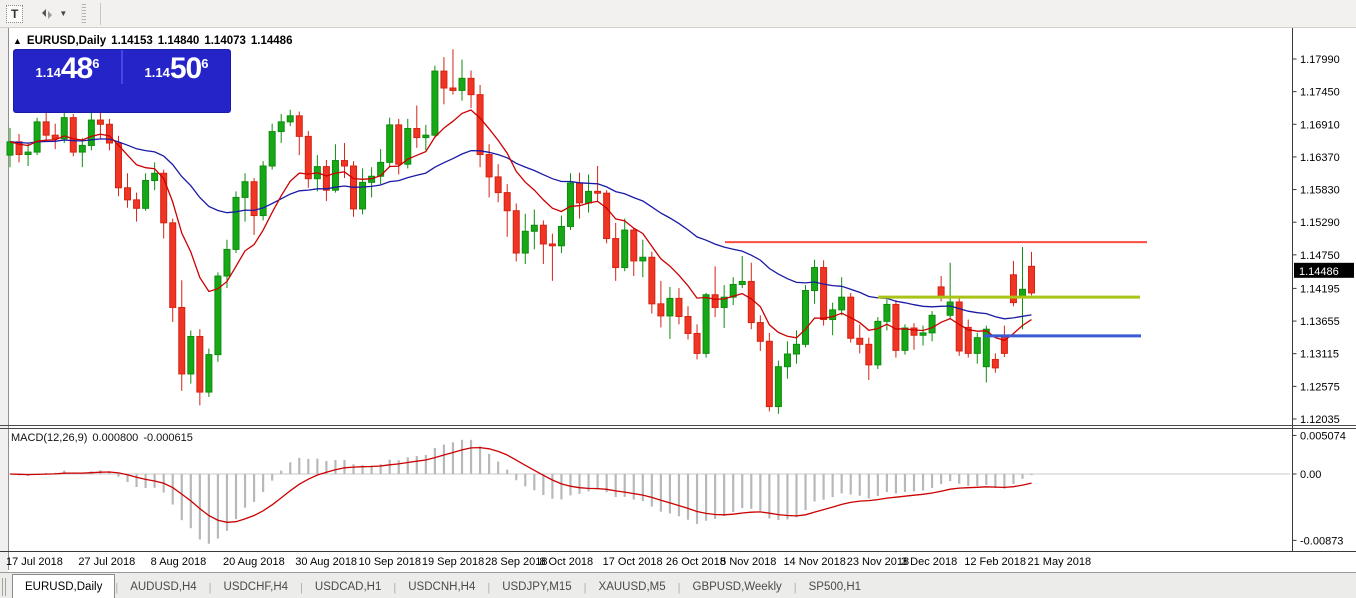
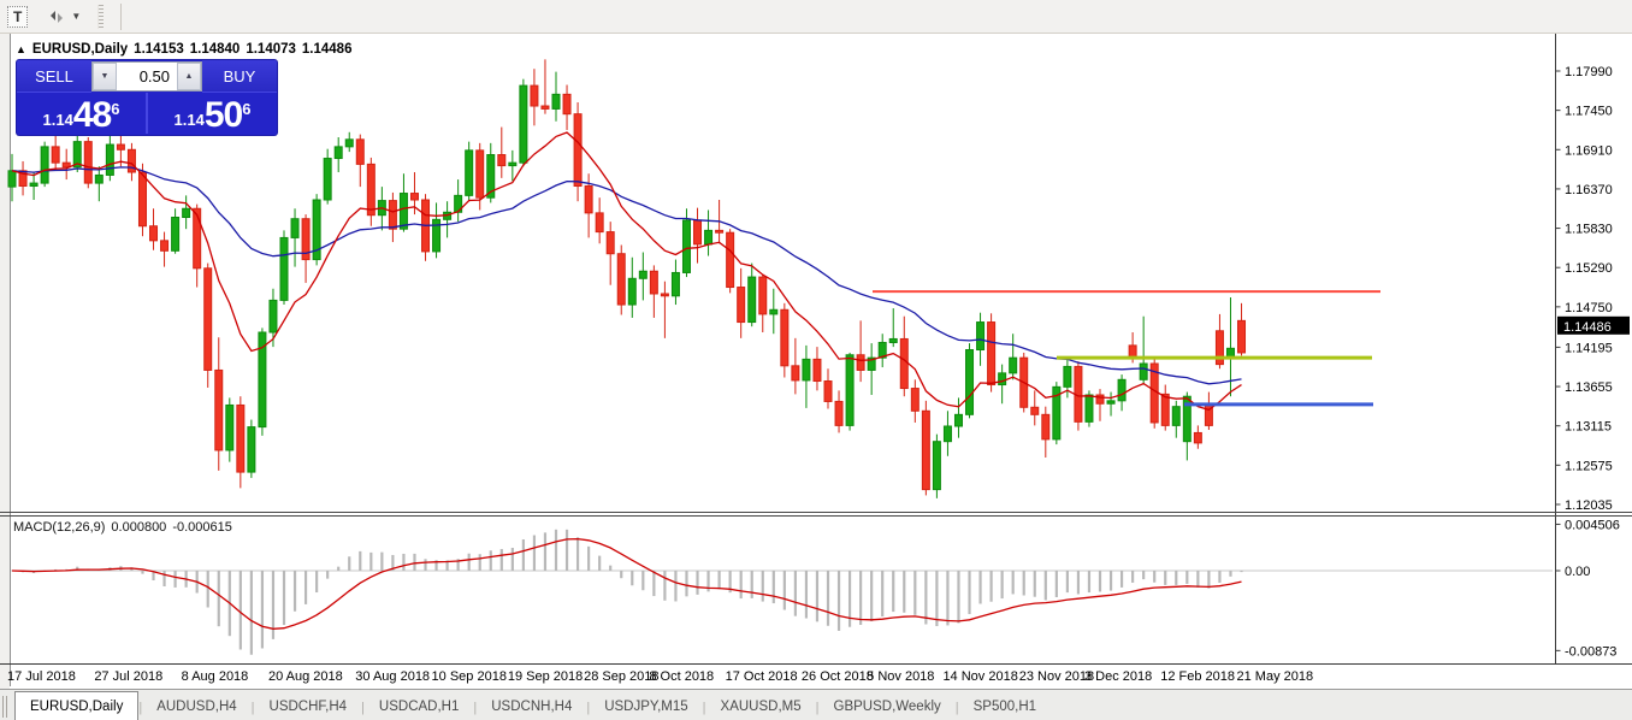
  T
  ▼
  1.17990
  1.17450
  1.16910
  1.16370
  1.15830
  1.15290
  1.14750
  1.14195
  1.13655
  1.13115
  1.12575
  1.12035
  1.14486
- 0.005074
+ 0.004506
  0.00
  -0.00873
  17 Jul 2018
  27 Jul 2018
  8 Aug 2018
  20 Aug 2018
  30 Aug 2018
  10 Sep 2018
  19 Sep 2018
  28 Sep 2018
  8 Oct 2018
  17 Oct 2018
  26 Oct 2018
  5 Nov 2018
  14 Nov 2018
  23 Nov 2018
  3 Dec 2018
  12 Feb 2018
  21 May 2018
  ▲
  EURUSD,Daily
  1.14153
  1.14840
  1.14073
  1.14486
+ SELL
+ 0.50
+ BUY
  1.14
  48
  6
  1.14
  50
  6
  MACD(12,26,9)
  0.000800
  -0.000615
  EURUSD,Daily
  |
  AUDUSD,H4
  |
  USDCHF,H4
  |
  USDCAD,H1
  |
  USDCNH,H4
  |
  USDJPY,M15
  |
  XAUUSD,M5
  |
  GBPUSD,Weekly
  |
  SP500,H1
